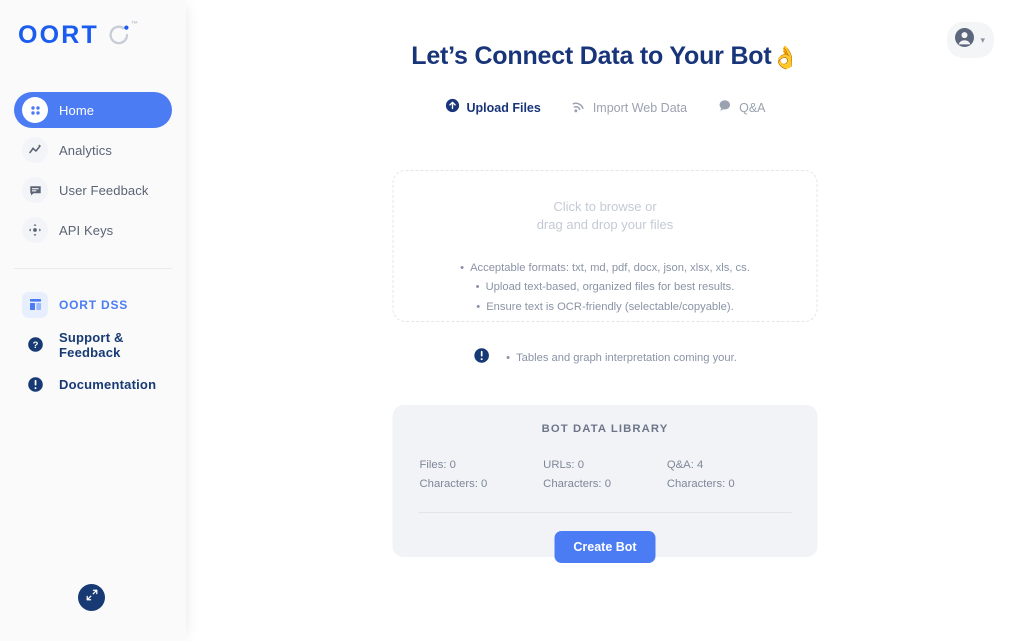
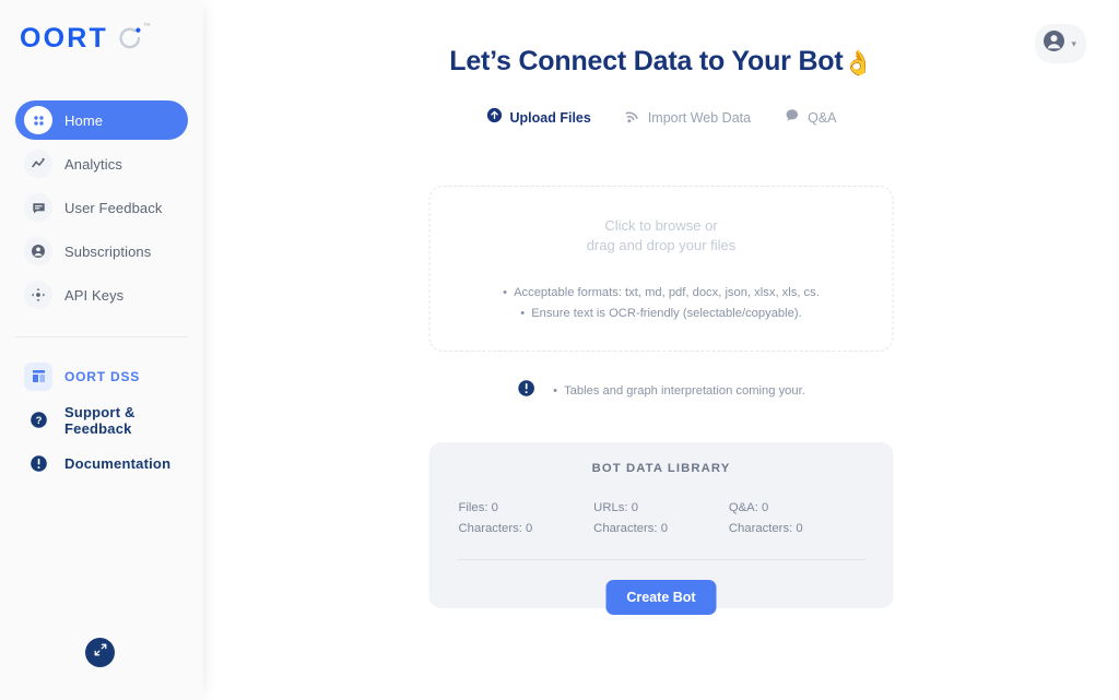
  OORT
  Home
  Analytics
  User Feedback
+ Subscriptions
  API Keys
  OORT DSS
  ?
  Support & Feedback
  Documentation
  ▾
  Let’s Connect Data to Your Bot👌
  Upload Files
  Import Web Data
  Q&A
  Click to browse or
  drag and drop your files
  Acceptable formats: txt, md, pdf, docx, json, xlsx, xls, cs.
- Upload text-based, organized files for best results.
  Ensure text is OCR-friendly (selectable/copyable).
  Tables and graph interpretation coming your.
  BOT DATA LIBRARY
  Files: 0
  Characters: 0
  URLs: 0
  Characters: 0
- Q&A: 4
+ Q&A: 0
  Characters: 0
  Create Bot
